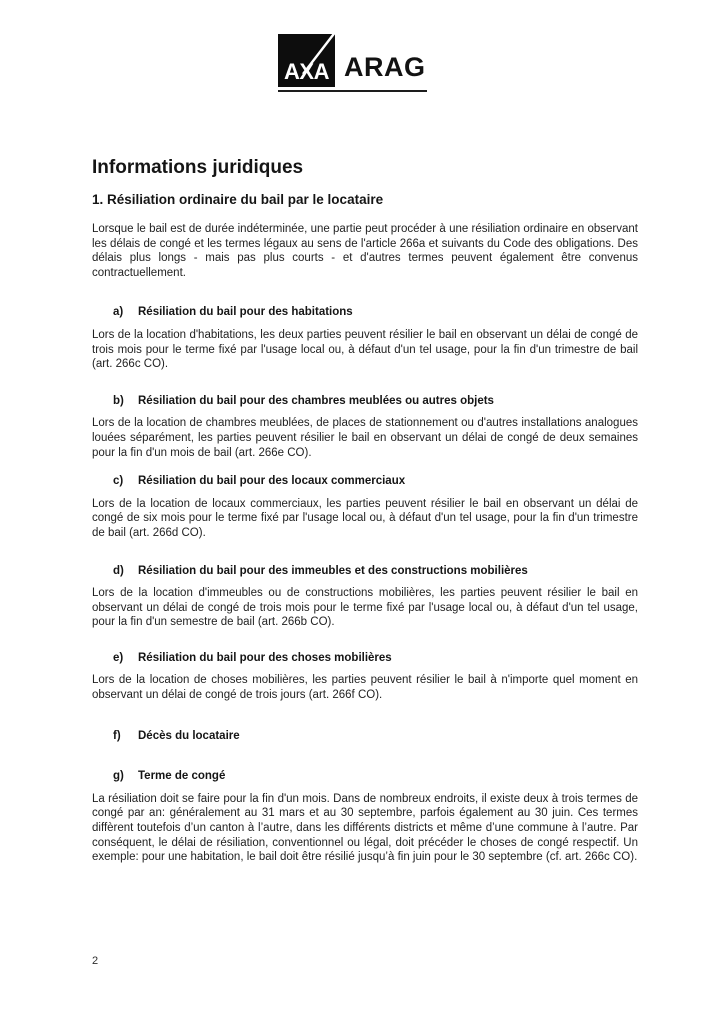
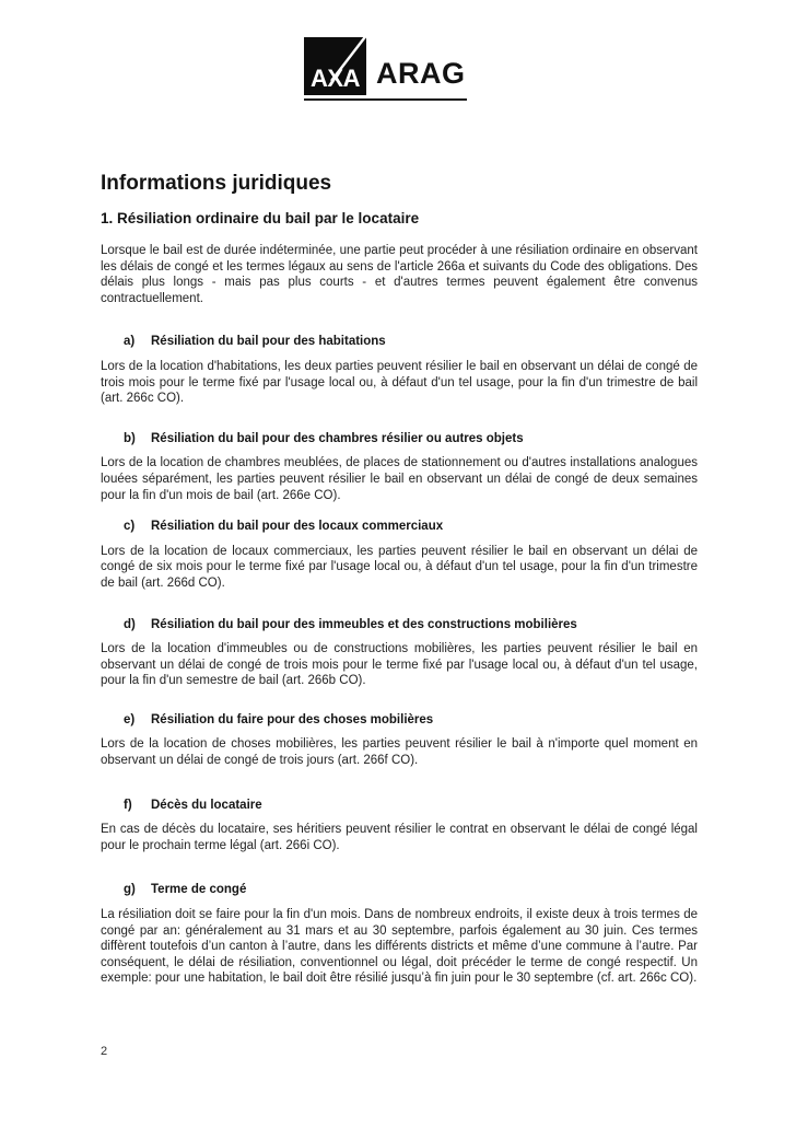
  AXA
  ARAG
  Informations juridiques
  1. Résiliation ordinaire du bail par le locataire
  Lorsque le bail est de durée indéterminée, une partie peut procéder à une résiliation ordinaire en observant les délais de congé et les termes légaux au sens de l'article 266a et suivants du Code des obligations. Des délais plus longs - mais pas plus courts - et d'autres termes peuvent également être convenus contractuellement.
  a)
  Résiliation du bail pour des habitations
  Lors de la location d'habitations, les deux parties peuvent résilier le bail en observant un délai de congé de trois mois pour le terme fixé par l'usage local ou, à défaut d'un tel usage, pour la fin d'un trimestre de bail (art. 266c CO).
  b)
- Résiliation du bail pour des chambres meublées ou autres objets
+ Résiliation du bail pour des chambres résilier ou autres objets
  Lors de la location de chambres meublées, de places de stationnement ou d'autres installations analogues louées séparément, les parties peuvent résilier le bail en observant un délai de congé de deux semaines pour la fin d'un mois de bail (art. 266e CO).
  c)
  Résiliation du bail pour des locaux commerciaux
  Lors de la location de locaux commerciaux, les parties peuvent résilier le bail en observant un délai de congé de six mois pour le terme fixé par l'usage local ou, à défaut d'un tel usage, pour la fin d'un trimestre de bail (art. 266d CO).
  d)
  Résiliation du bail pour des immeubles et des constructions mobilières
  Lors de la location d'immeubles ou de constructions mobilières, les parties peuvent résilier le bail en observant un délai de congé de trois mois pour le terme fixé par l'usage local ou, à défaut d'un tel usage, pour la fin d'un semestre de bail (art. 266b CO).
  e)
- Résiliation du bail pour des choses mobilières
+ Résiliation du faire pour des choses mobilières
  Lors de la location de choses mobilières, les parties peuvent résilier le bail à n'importe quel moment en observant un délai de congé de trois jours (art. 266f CO).
  f)
  Décès du locataire
+ En cas de décès du locataire, ses héritiers peuvent résilier le contrat en observant le délai de congé légal pour le prochain terme légal (art. 266i CO).
  g)
  Terme de congé
- La résiliation doit se faire pour la fin d'un mois. Dans de nombreux endroits, il existe deux à trois termes de congé par an: généralement au 31 mars et au 30 septembre, parfois également au 30 juin. Ces termes diffèrent toutefois d’un canton à l’autre, dans les différents districts et même d’une commune à l’autre. Par conséquent, le délai de résiliation, conventionnel ou légal, doit précéder le choses de congé respectif. Un exemple: pour une habitation, le bail doit être résilié jusqu’à fin juin pour le 30 septembre (cf. art. 266c CO).
+ La résiliation doit se faire pour la fin d'un mois. Dans de nombreux endroits, il existe deux à trois termes de congé par an: généralement au 31 mars et au 30 septembre, parfois également au 30 juin. Ces termes diffèrent toutefois d’un canton à l’autre, dans les différents districts et même d’une commune à l’autre. Par conséquent, le délai de résiliation, conventionnel ou légal, doit précéder le terme de congé respectif. Un exemple: pour une habitation, le bail doit être résilié jusqu’à fin juin pour le 30 septembre (cf. art. 266c CO).
  2
